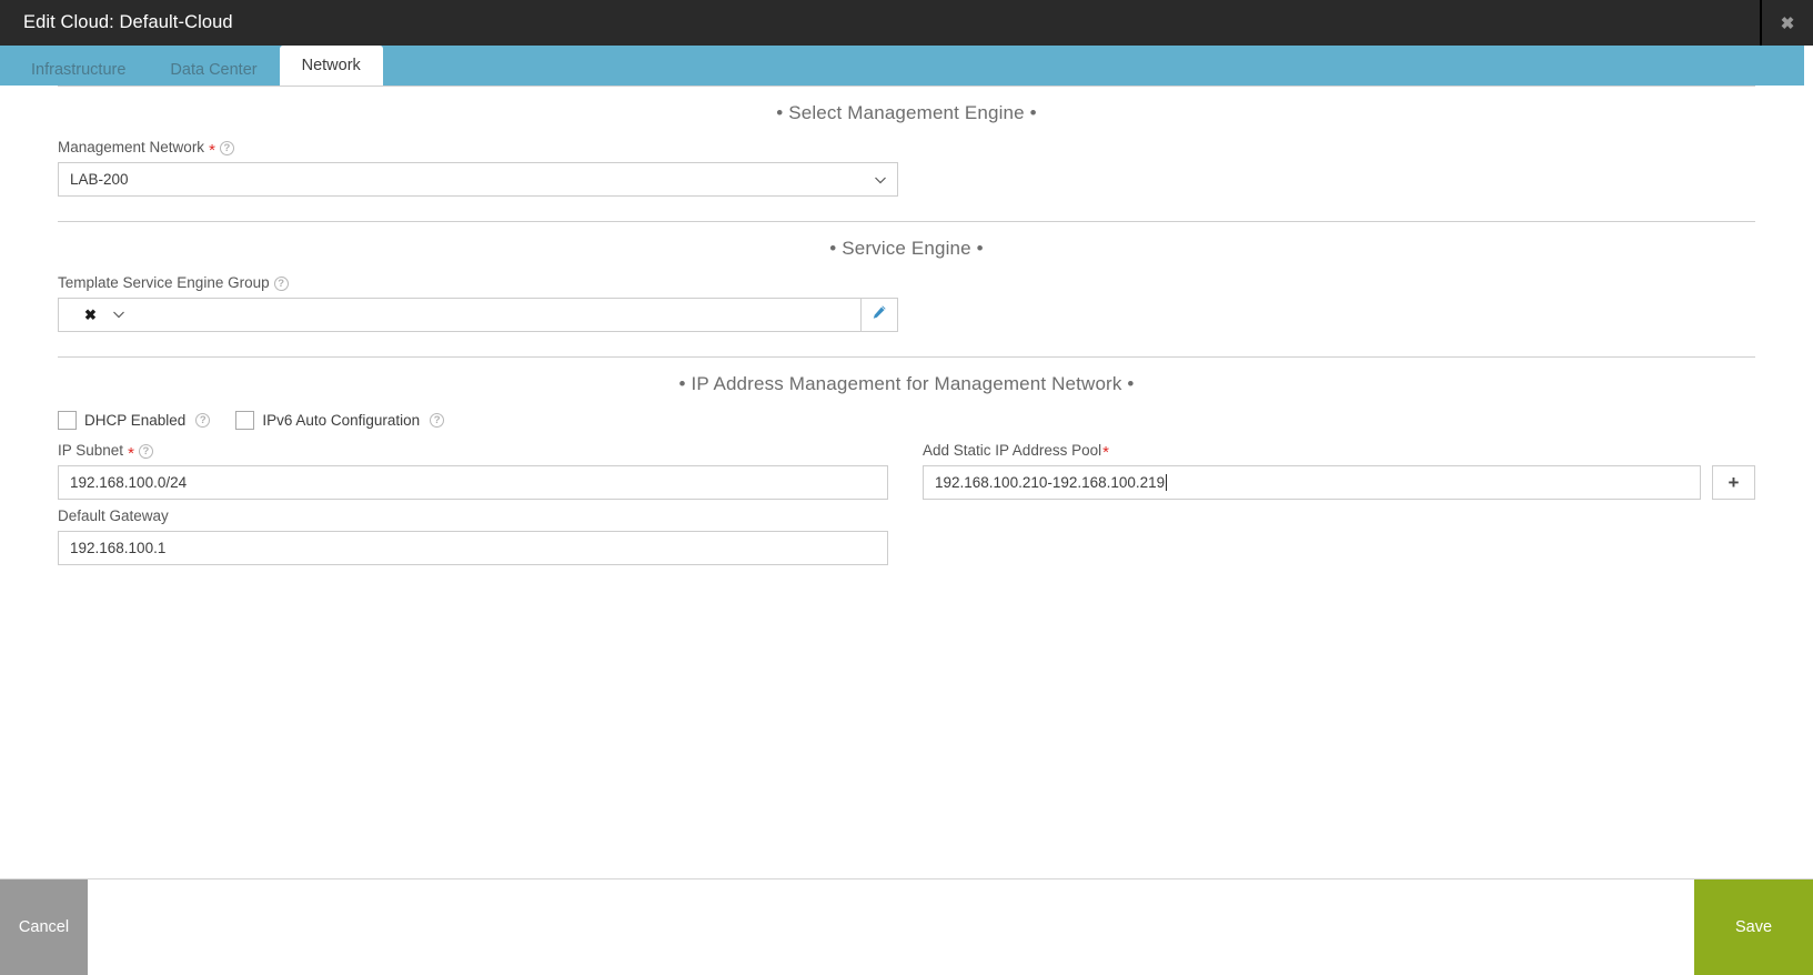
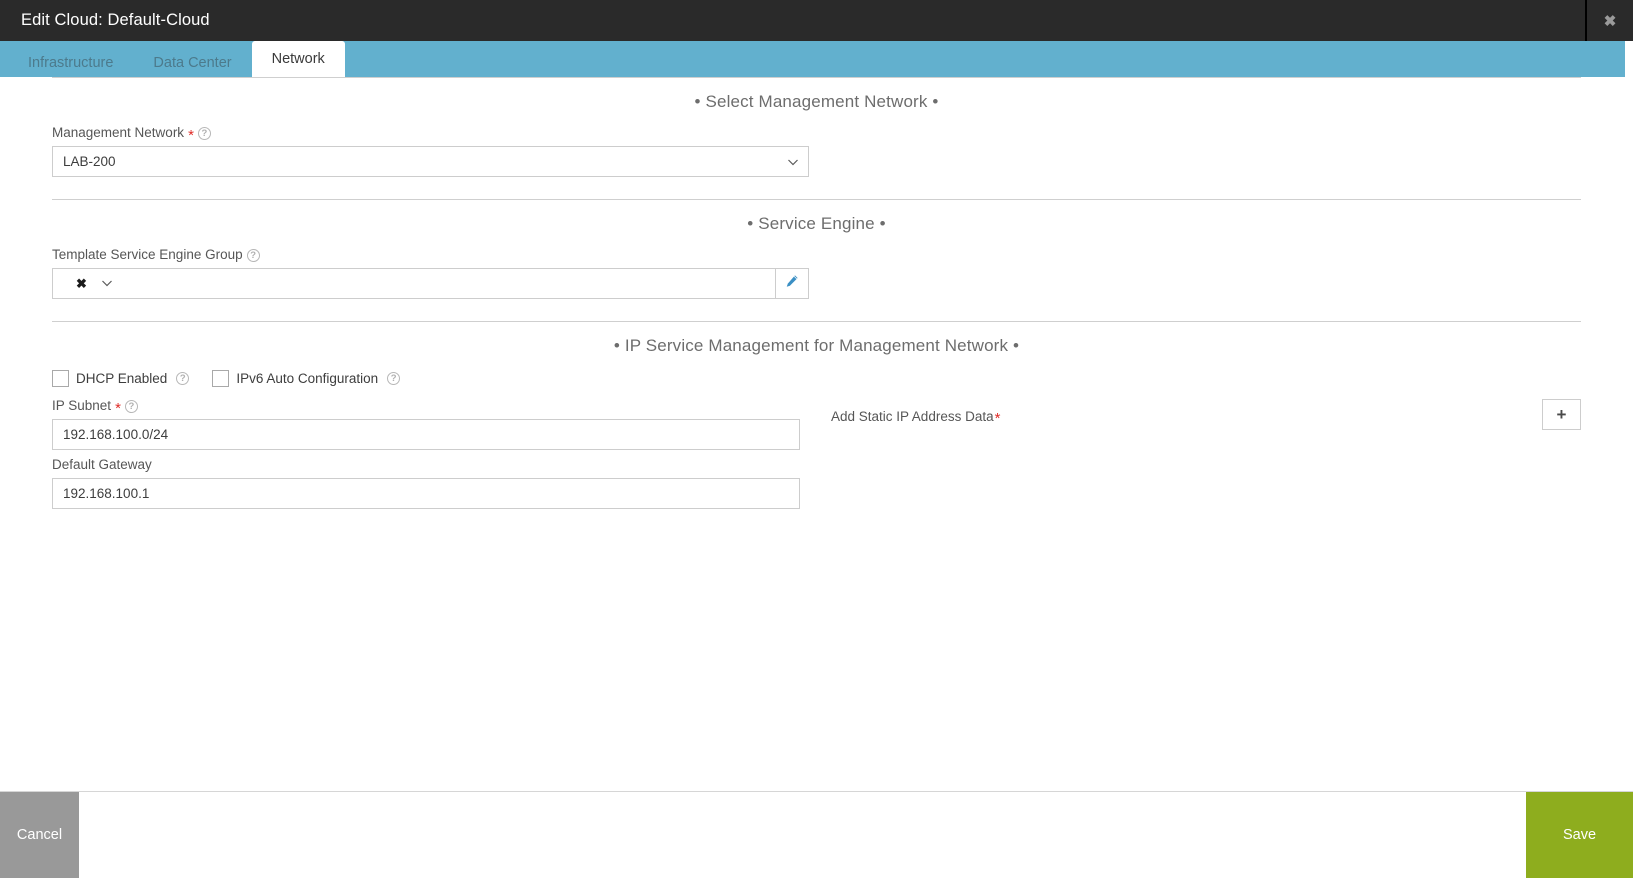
  Edit Cloud: Default-Cloud
  ✖
  Infrastructure
  Data Center
  Network
- • Select Management Engine •
+ • Select Management Network •
  Management Network
  *
  ?
  LAB-200
  • Service Engine •
  Template Service Engine Group
  ?
  ✖
- • IP Address Management for Management Network •
+ • IP Service Management for Management Network •
  DHCP Enabled
  ?
  IPv6 Auto Configuration
  ?
  IP Subnet
  *
  ?
  192.168.100.0/24
- Add Static IP Address Pool
+ Add Static IP Address Data
  *
- 192.168.100.210-192.168.100.219
  +
  Default Gateway
  192.168.100.1
  Cancel
  Save
